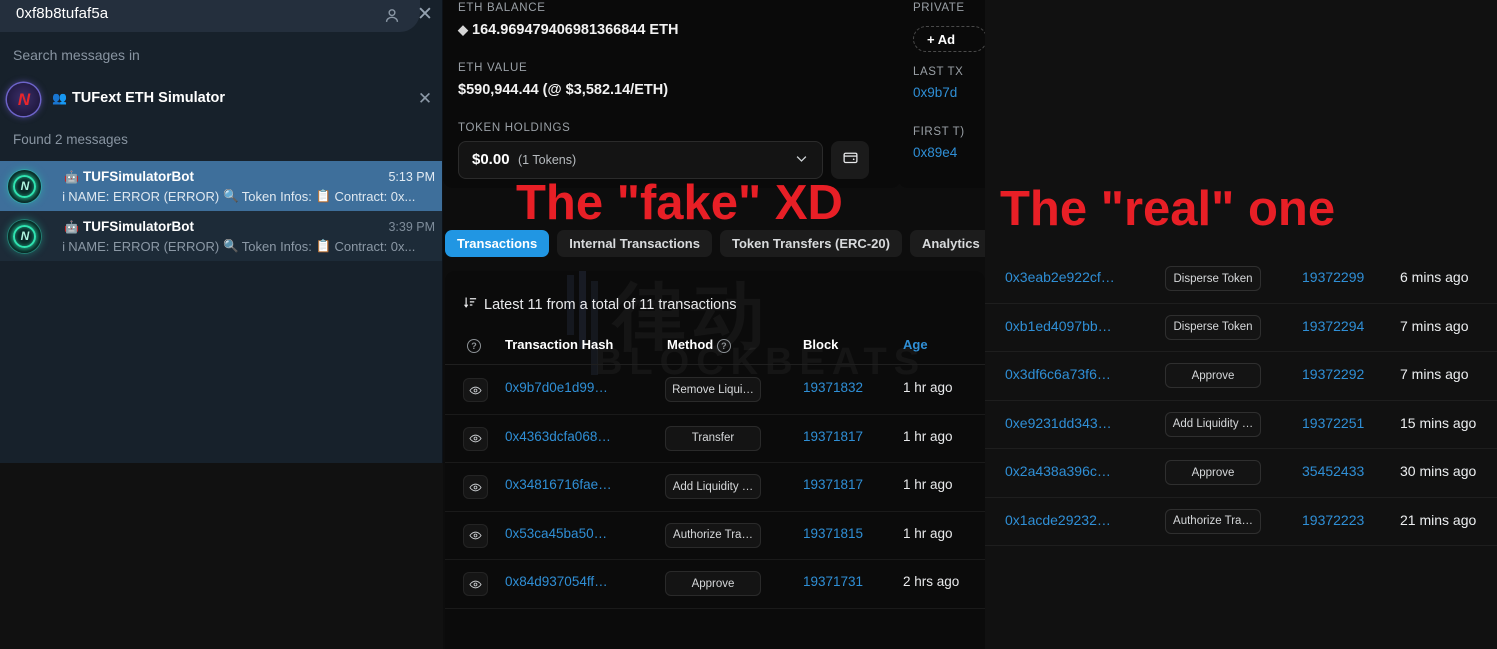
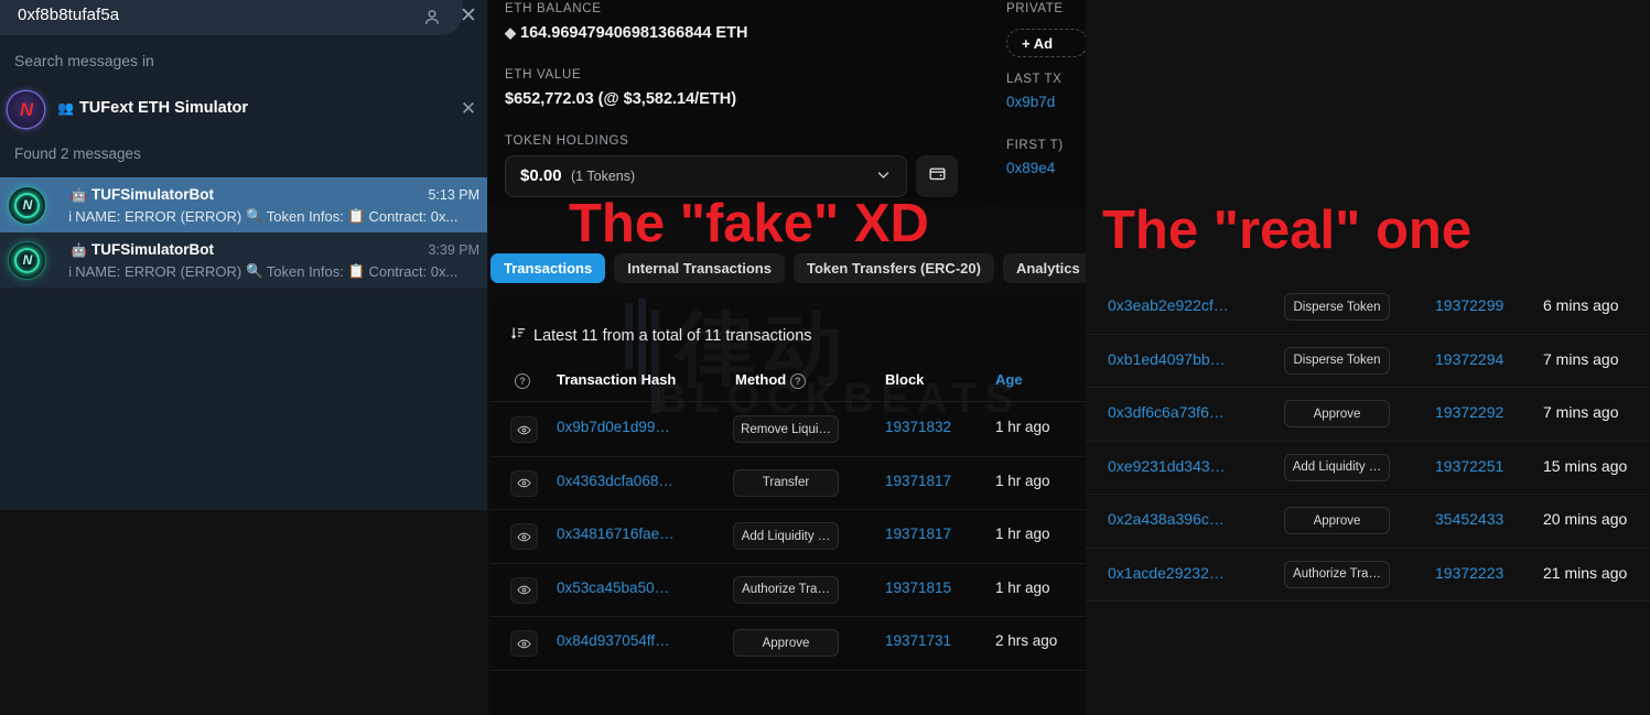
  0xf8b8tufaf5a
  ✕
  Search messages in
  N
  👥
  TUFext ETH Simulator
  ✕
  Found 2 messages
  N
  🤖
  TUFSimulatorBot
  5:13 PM
  ℹ
  NAME: ERROR (ERROR)
  🔍
  Token Infos:
  📋
  Contract: 0x...
  N
  🤖
  TUFSimulatorBot
  3:39 PM
  ℹ
  NAME: ERROR (ERROR)
  🔍
  Token Infos:
  📋
  Contract: 0x...
  ETH BALANCE
  ◆ 164.969479406981366844 ETH
  ETH VALUE
- $590,944.44 (@ $3,582.14/ETH)
+ $652,772.03 (@ $3,582.14/ETH)
  TOKEN HOLDINGS
  $0.00 (1 Tokens)
  PRIVATE
  + Ad
  LAST TX
  0x9b7d
  FIRST T)
  0x89e4
  Transactions
  Internal Transactions
  Token Transfers (ERC-20)
  Analytics
  律动
  BLOCKBEATS
  Latest 11 from a total of 11 transactions
  ?
  Transaction Hash
  Method ?
  Block
  Age
  0x9b7d0e1d99…
  Remove Liqui…
  19371832
  1 hr ago
  0x4363dcfa068…
  Transfer
  19371817
  1 hr ago
  0x34816716fae…
  Add Liquidity …
  19371817
  1 hr ago
  0x53ca45ba50…
  Authorize Tra…
  19371815
  1 hr ago
  0x84d937054ff…
  Approve
  19371731
  2 hrs ago
  0x3eab2e922cf…
  Disperse Token
  19372299
  6 mins ago
  0xb1ed4097bb…
  Disperse Token
  19372294
  7 mins ago
  0x3df6c6a73f6…
  Approve
  19372292
  7 mins ago
  0xe9231dd343…
  Add Liquidity …
  19372251
  15 mins ago
  0x2a438a396c…
  Approve
  35452433
- 30 mins ago
+ 20 mins ago
  0x1acde29232…
  Authorize Tra…
  19372223
  21 mins ago
  The "fake" XD
  The "real" one
